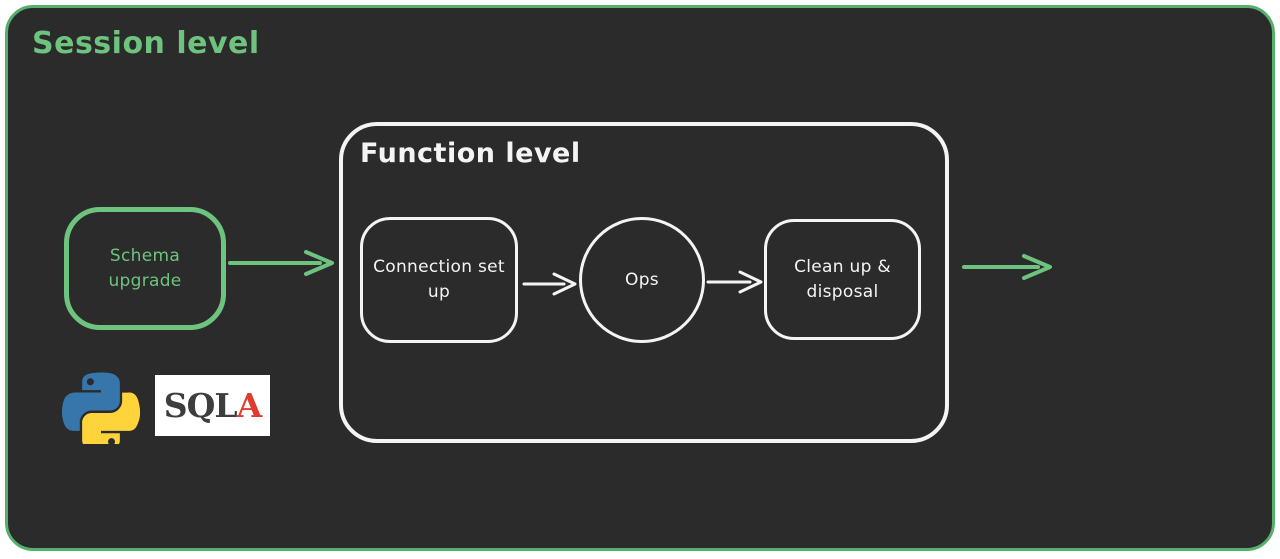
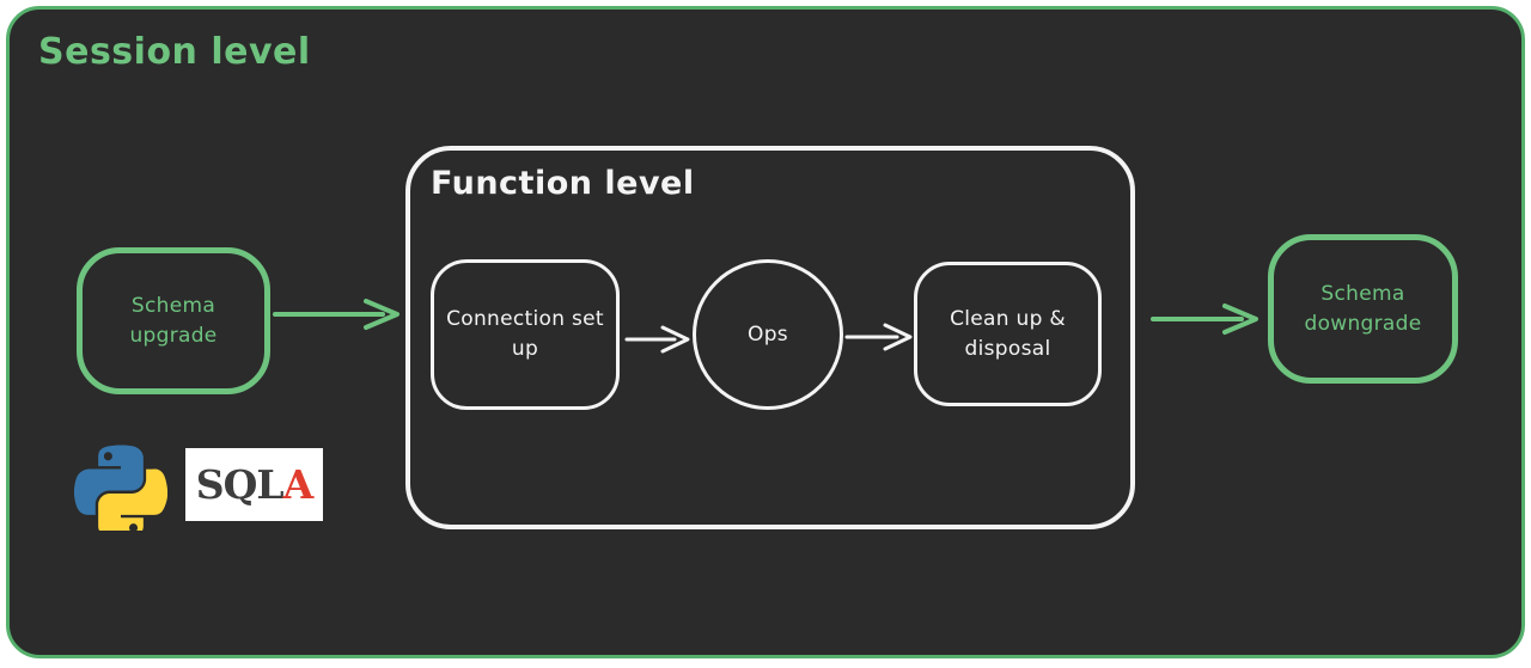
  Session level
  Schema upgrade
  Function level
  Connection set up
  Ops
  Clean up & disposal
+ Schema downgrade
  SQL
  A
